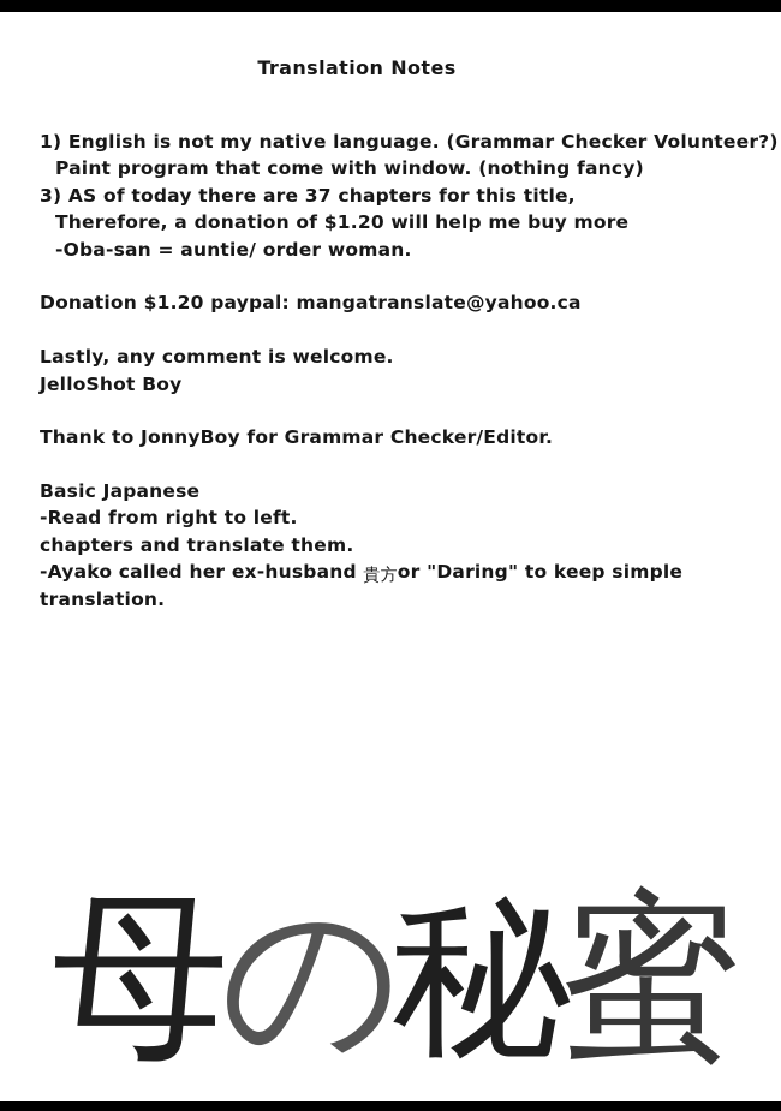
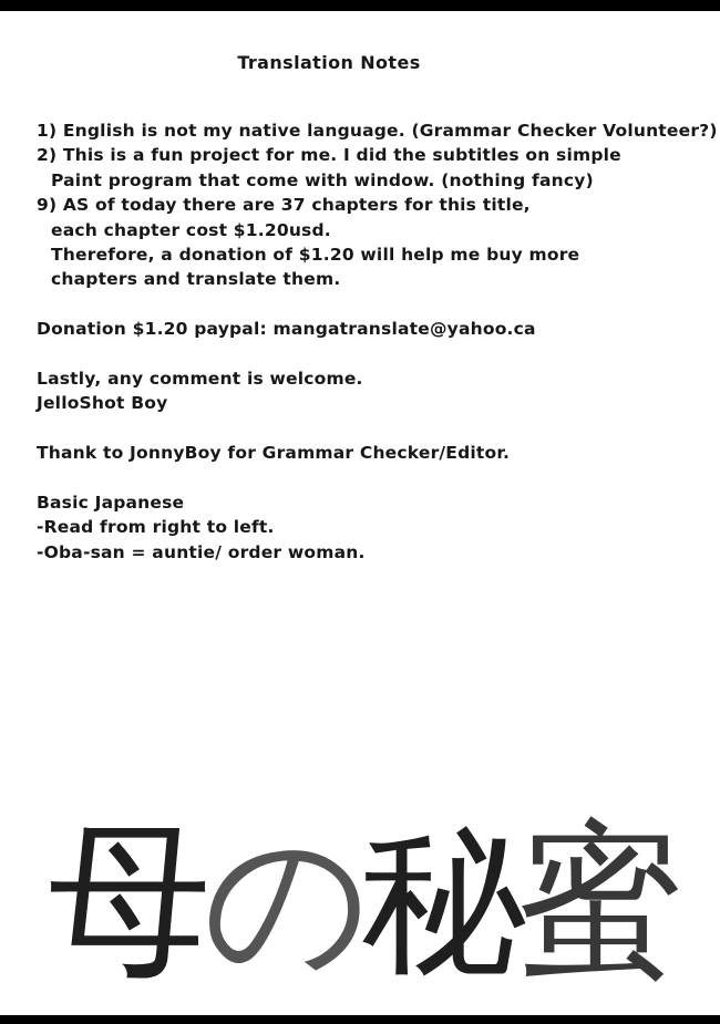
  Translation Notes
  1) English is not my native language. (Grammar Checker Volunteer?)
+ 2) This is a fun project for me. I did the subtitles on simple
  Paint program that come with window. (nothing fancy)
- 3) AS of today there are 37 chapters for this title,
+ 9) AS of today there are 37 chapters for this title,
+ each chapter cost $1.20usd.
  Therefore, a donation of $1.20 will help me buy more
- -Oba-san = auntie/ order woman.
+ chapters and translate them.
  Donation $1.20 paypal: mangatranslate@yahoo.ca
  Lastly, any comment is welcome.
  JelloShot Boy
  Thank to JonnyBoy for Grammar Checker/Editor.
  Basic Japanese
  -Read from right to left.
- chapters and translate them.
+ -Oba-san = auntie/ order woman.
- -Ayako called her ex-husband 貴方or "Daring" to keep simple
- translation.
  母の秘蜜
